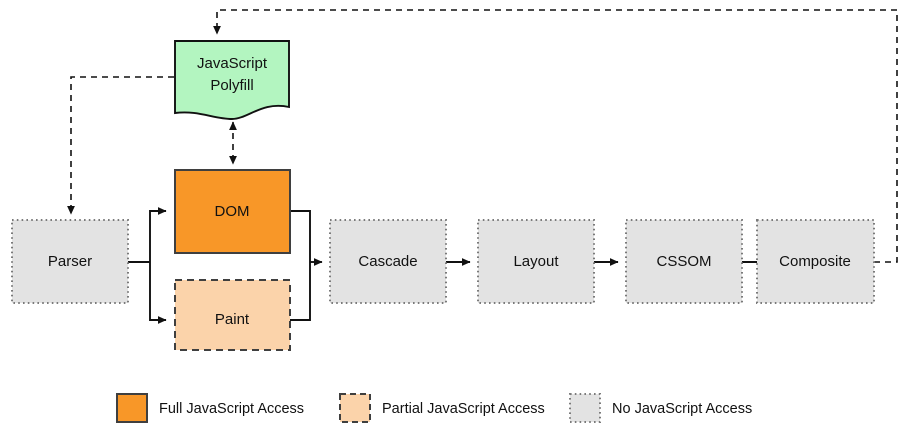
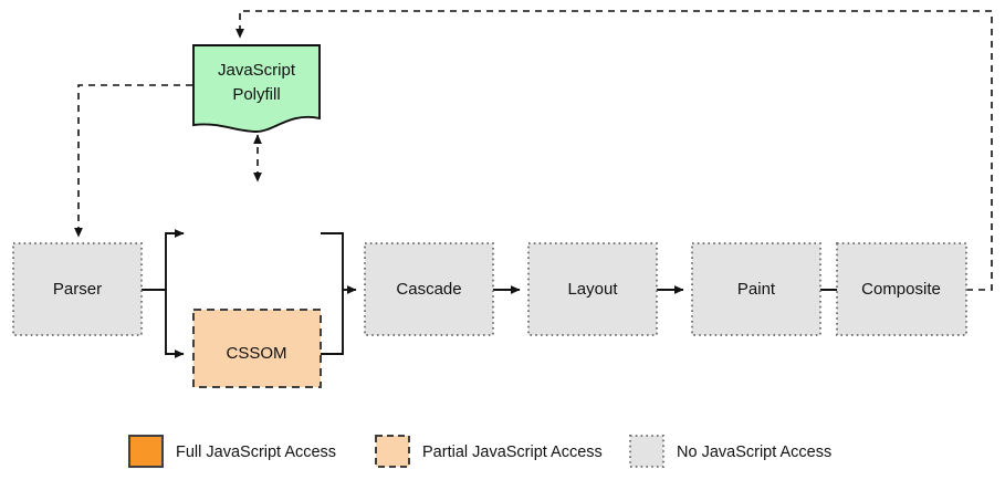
  JavaScript
  Polyfill
  Parser
- DOM
- Paint
+ CSSOM
  Cascade
  Layout
- CSSOM
+ Paint
  Composite
  Full JavaScript Access
  Partial JavaScript Access
  No JavaScript Access
